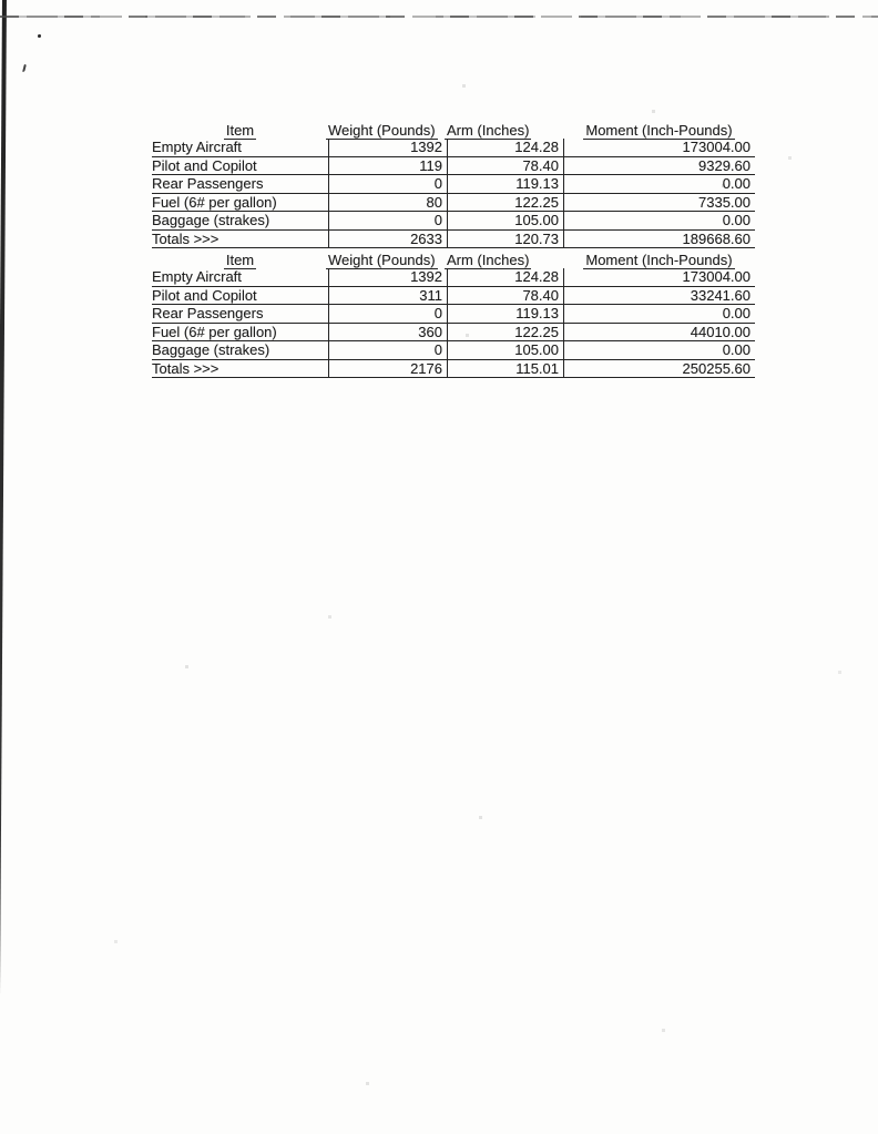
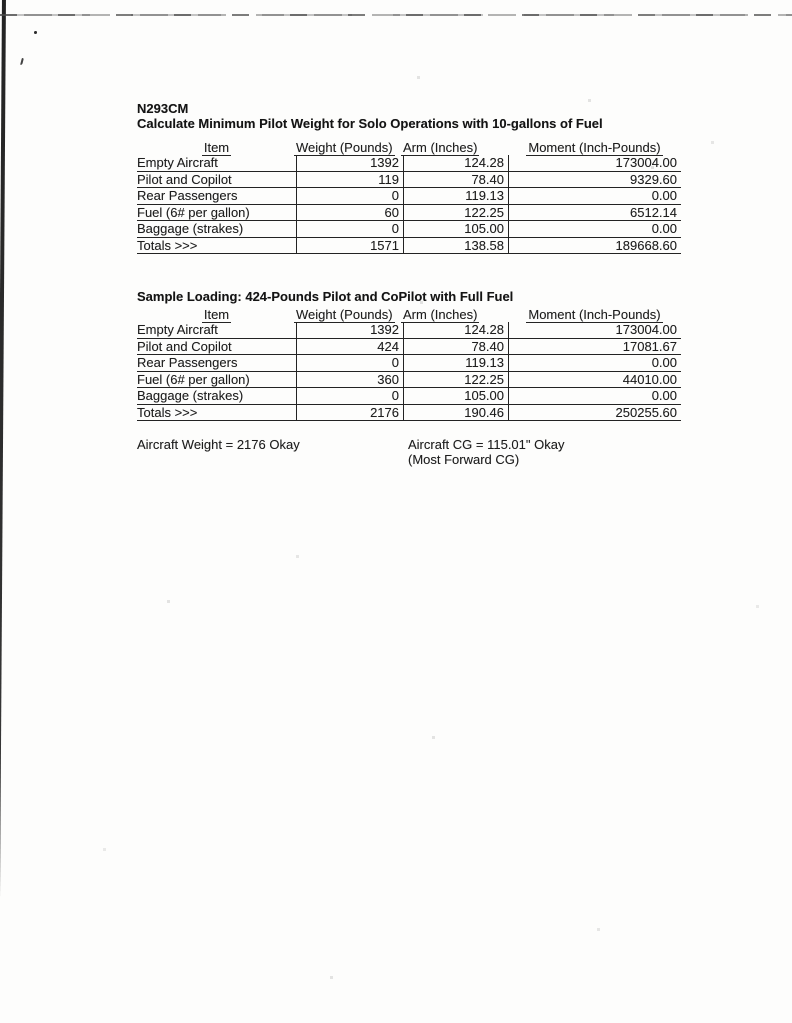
+ N293CM
+ Calculate Minimum Pilot Weight for Solo Operations with 10-gallons of Fuel
  Item
  Weight (Pounds)
  Arm (Inches)
  Moment (Inch-Pounds)
  Empty Aircraft
  1392
  124.28
  173004.00
  Pilot and Copilot
  119
  78.40
  9329.60
  Rear Passengers
  0
  119.13
  0.00
  Fuel (6# per gallon)
- 80
+ 60
  122.25
- 7335.00
+ 6512.14
  Baggage (strakes)
  0
  105.00
  0.00
  Totals >>>
- 2633
+ 1571
- 120.73
+ 138.58
  189668.60
+ Sample Loading: 424-Pounds Pilot and CoPilot with Full Fuel
  Item
  Weight (Pounds)
  Arm (Inches)
  Moment (Inch-Pounds)
  Empty Aircraft
  1392
  124.28
  173004.00
  Pilot and Copilot
- 311
+ 424
  78.40
- 33241.60
+ 17081.67
  Rear Passengers
  0
  119.13
  0.00
  Fuel (6# per gallon)
  360
  122.25
  44010.00
  Baggage (strakes)
  0
  105.00
  0.00
  Totals >>>
  2176
- 115.01
+ 190.46
  250255.60
+ Aircraft Weight = 2176 Okay
+ Aircraft CG = 115.01" Okay
+ (Most Forward CG)
